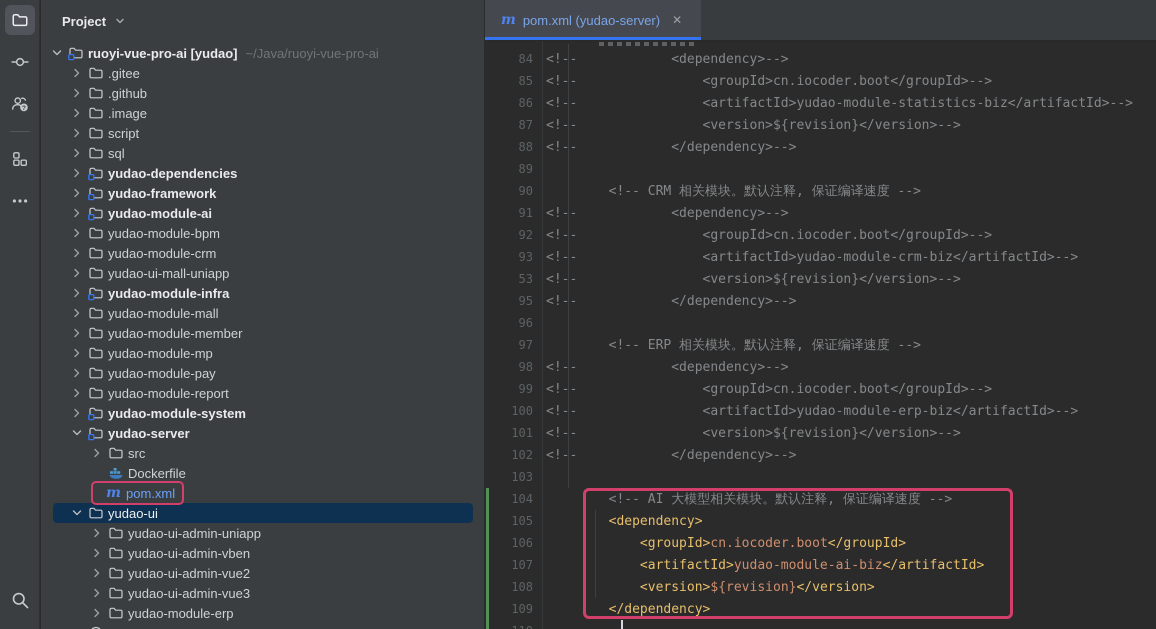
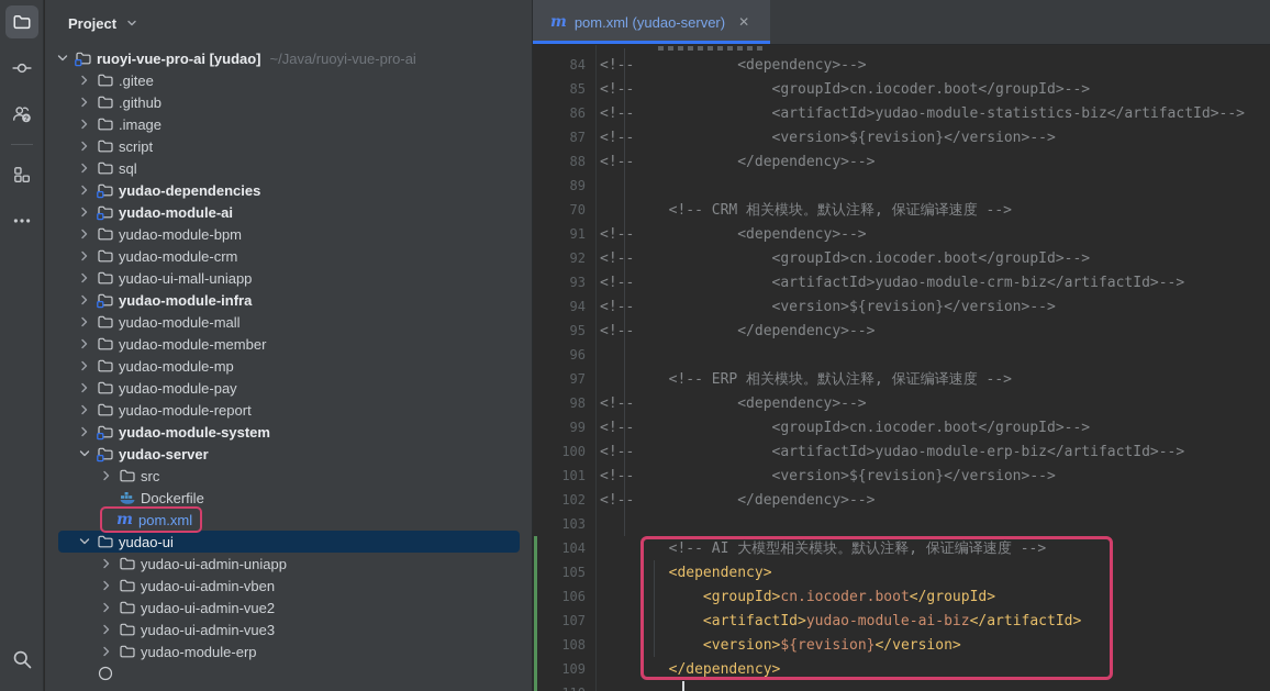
  Project
  ruoyi-vue-pro-ai [yudao]
  ~/Java/ruoyi-vue-pro-ai
  .gitee
  .github
  .image
  script
  sql
  yudao-dependencies
- yudao-framework
  yudao-module-ai
  yudao-module-bpm
  yudao-module-crm
  yudao-ui-mall-uniapp
  yudao-module-infra
  yudao-module-mall
  yudao-module-member
  yudao-module-mp
  yudao-module-pay
  yudao-module-report
  yudao-module-system
  yudao-server
  src
  Dockerfile
  m
  pom.xml
  yudao-ui
  yudao-ui-admin-uniapp
  yudao-ui-admin-vben
  yudao-ui-admin-vue2
  yudao-ui-admin-vue3
  yudao-module-erp
  m
  pom.xml (yudao-server)
  ✕
  84
  <!-- <dependency>-->
  85
  <!-- <groupId>cn.iocoder.boot</groupId>-->
  86
  <!-- <artifactId>yudao-module-statistics-biz</artifactId>-->
  87
  <!-- <version>${revision}</version>-->
  88
  <!-- </dependency>-->
  89
- 90
+ 70
  <!-- CRM 相关模块。默认注释, 保证编译速度 -->
  91
  <!-- <dependency>-->
  92
  <!-- <groupId>cn.iocoder.boot</groupId>-->
  93
  <!-- <artifactId>yudao-module-crm-biz</artifactId>-->
- 53
+ 94
  <!-- <version>${revision}</version>-->
  95
  <!-- </dependency>-->
  96
  97
  <!-- ERP 相关模块。默认注释, 保证编译速度 -->
  98
  <!-- <dependency>-->
  99
  <!-- <groupId>cn.iocoder.boot</groupId>-->
  100
  <!-- <artifactId>yudao-module-erp-biz</artifactId>-->
  101
  <!-- <version>${revision}</version>-->
  102
  <!-- </dependency>-->
  103
  104
  <!-- AI 大模型相关模块。默认注释, 保证编译速度 -->
  105
  <dependency>
  106
  <groupId>cn.iocoder.boot</groupId>
  107
  <artifactId>yudao-module-ai-biz</artifactId>
  108
  <version>${revision}</version>
  109
  </dependency>
